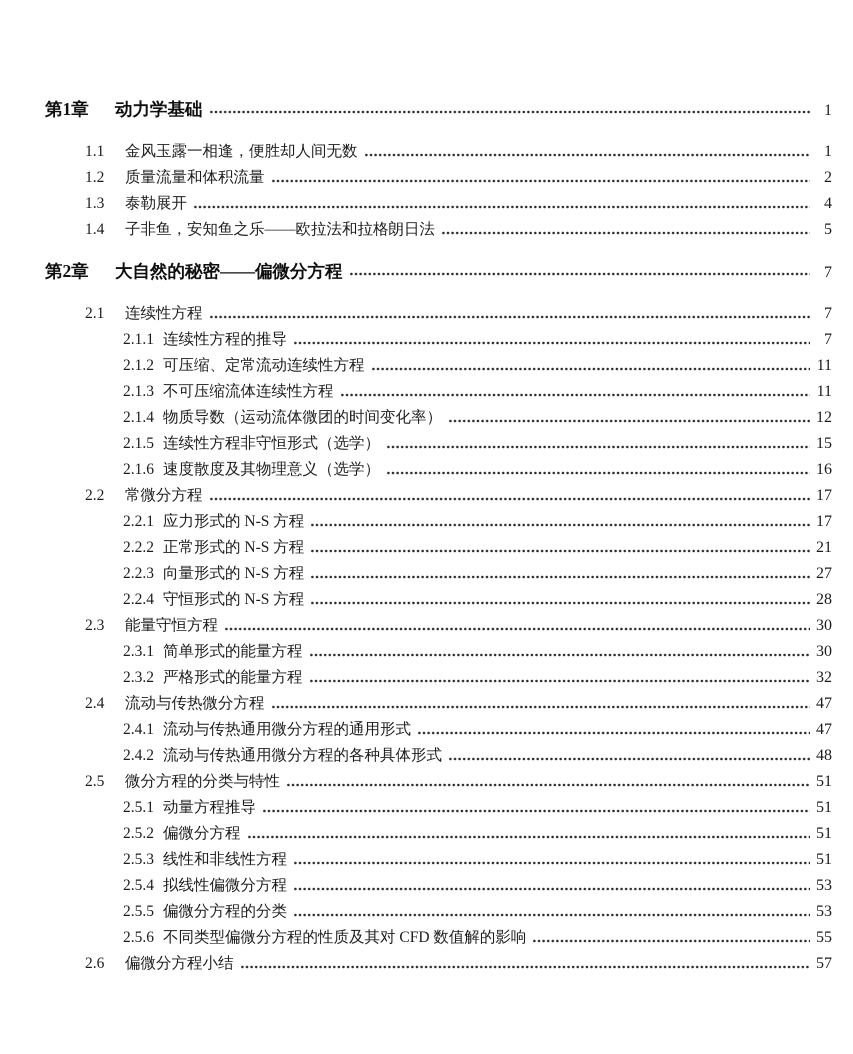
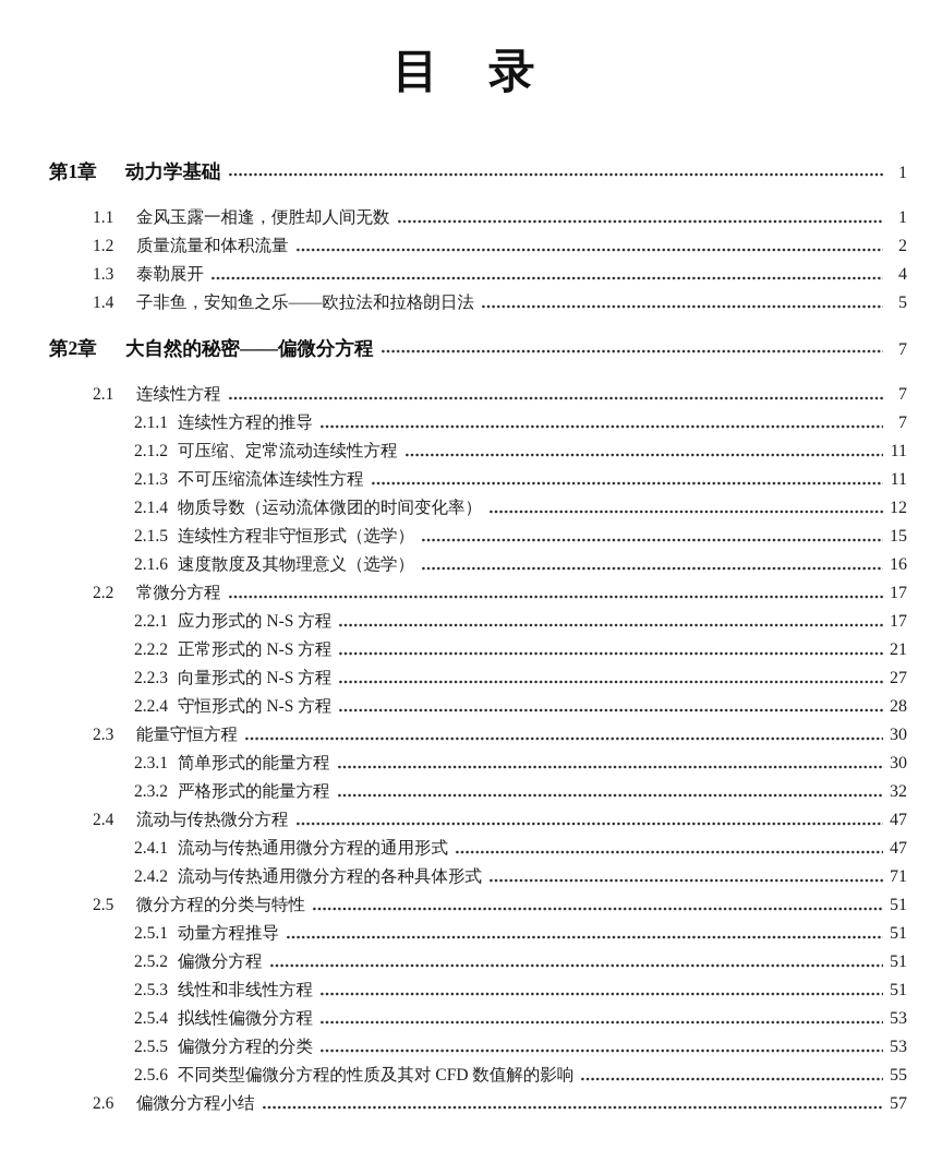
+ 目 录
  第1章
  动力学基础
  1
  1.1
  金风玉露一相逢，便胜却人间无数
  1
  1.2
  质量流量和体积流量
  2
  1.3
  泰勒展开
  4
  1.4
  子非鱼，安知鱼之乐——欧拉法和拉格朗日法
  5
  第2章
  大自然的秘密——偏微分方程
  7
  2.1
  连续性方程
  7
  2.1.1
  连续性方程的推导
  7
  2.1.2
  可压缩、定常流动连续性方程
  11
  2.1.3
  不可压缩流体连续性方程
  11
  2.1.4
  物质导数（运动流体微团的时间变化率）
  12
  2.1.5
  连续性方程非守恒形式（选学）
  15
  2.1.6
  速度散度及其物理意义（选学）
  16
  2.2
  常微分方程
  17
  2.2.1
  应力形式的 N-S 方程
  17
  2.2.2
  正常形式的 N-S 方程
  21
  2.2.3
  向量形式的 N-S 方程
  27
  2.2.4
  守恒形式的 N-S 方程
  28
  2.3
  能量守恒方程
  30
  2.3.1
  简单形式的能量方程
  30
  2.3.2
  严格形式的能量方程
  32
  2.4
  流动与传热微分方程
  47
  2.4.1
  流动与传热通用微分方程的通用形式
  47
  2.4.2
  流动与传热通用微分方程的各种具体形式
- 48
+ 71
  2.5
  微分方程的分类与特性
  51
  2.5.1
  动量方程推导
  51
  2.5.2
  偏微分方程
  51
  2.5.3
  线性和非线性方程
  51
  2.5.4
  拟线性偏微分方程
  53
  2.5.5
  偏微分方程的分类
  53
  2.5.6
  不同类型偏微分方程的性质及其对 CFD 数值解的影响
  55
  2.6
  偏微分方程小结
  57
